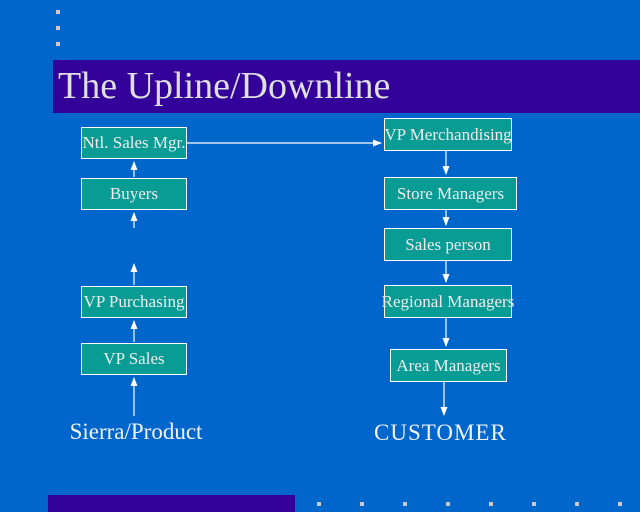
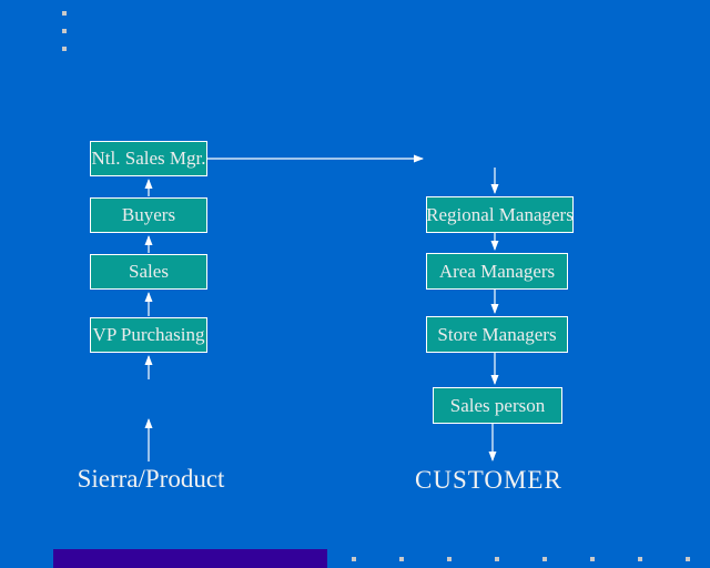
- The Upline/Downline
  Ntl. Sales Mgr.
  Buyers
+ Sales
  VP Purchasing
- VP Sales
- VP Merchandising
- Store Managers
+ Regional Managers
- Sales person
+ Area Managers
- Regional Managers
+ Store Managers
- Area Managers
+ Sales person
  Sierra/Product
  CUSTOMER
